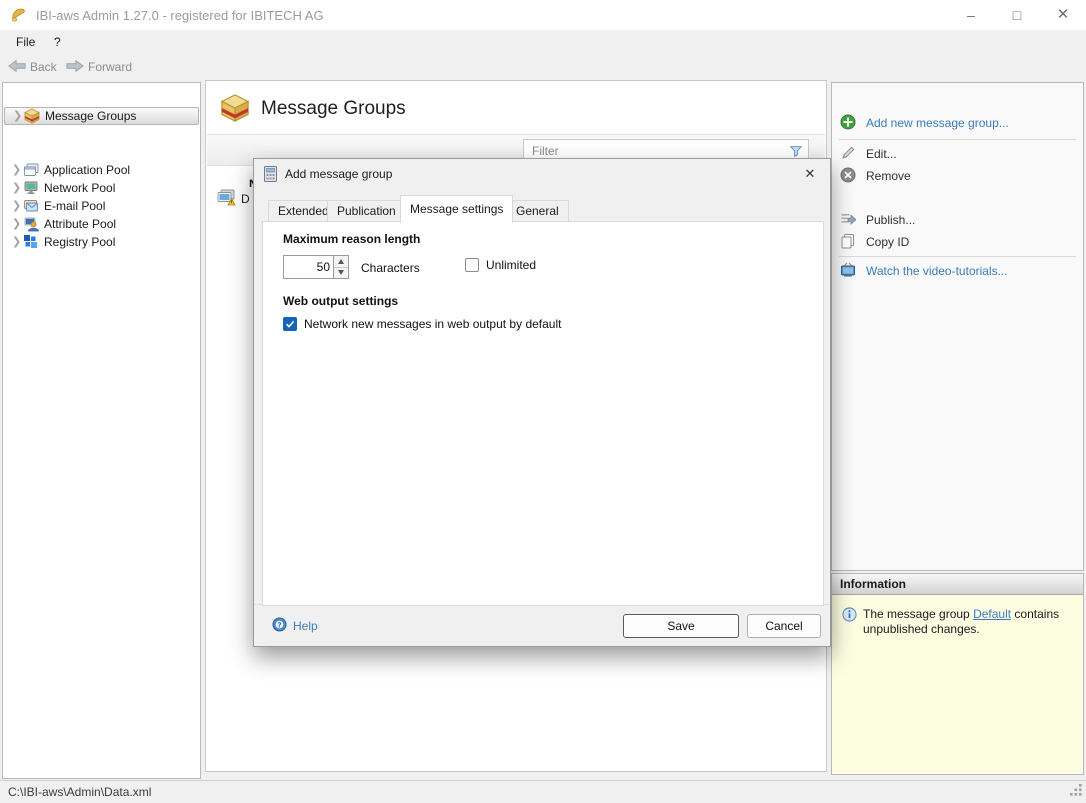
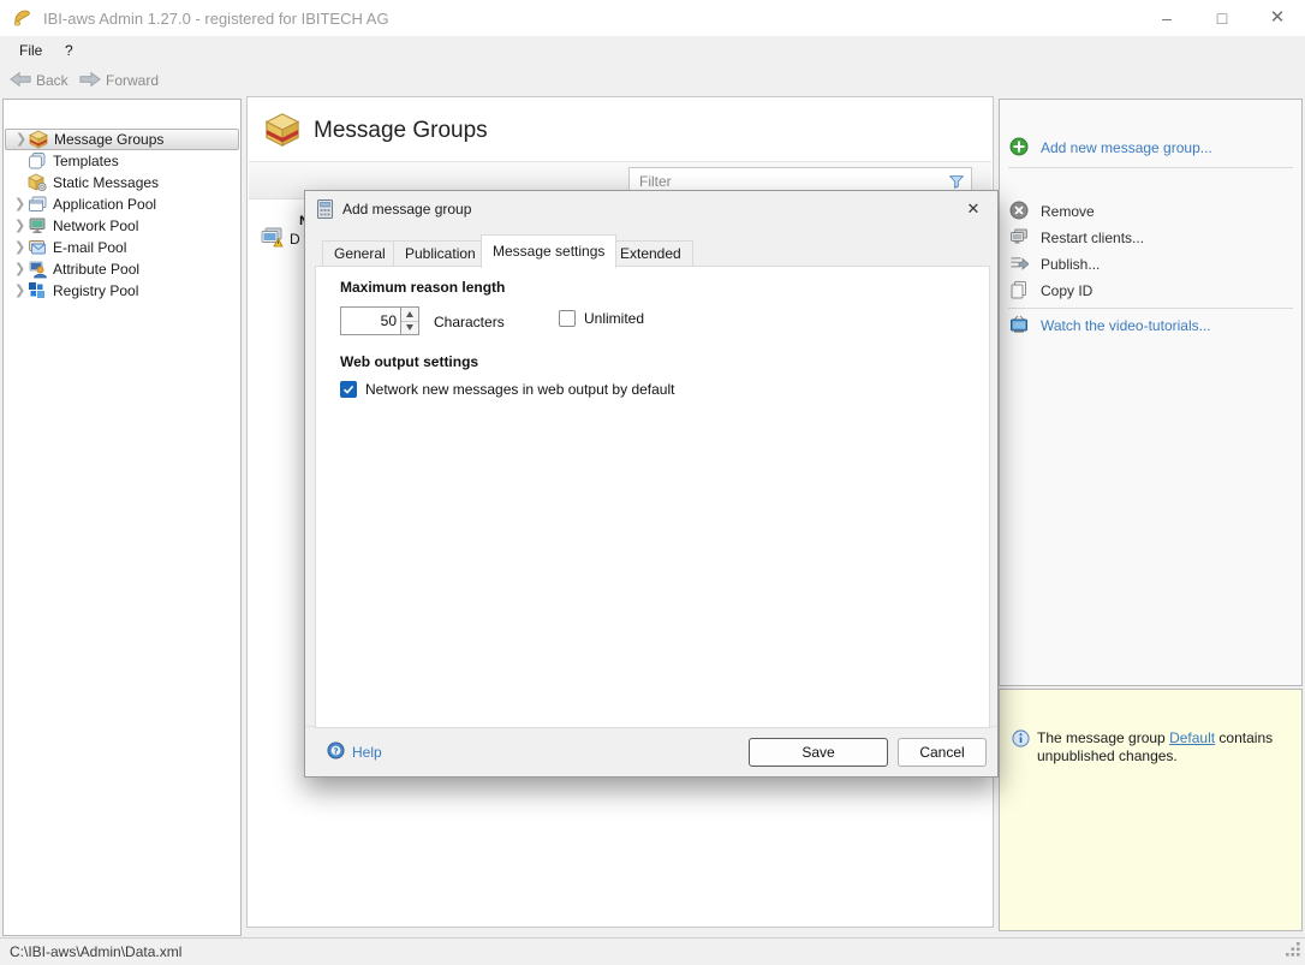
  IBI-aws Admin 1.27.0 - registered for IBITECH AG
  –
  □
  ✕
  File
  ?
  Back
  Forward
  ❯
  Message Groups
+ Templates
+ Static Messages
  ❯
  Application Pool
  ❯
  Network Pool
  ❯
  E-mail Pool
  ❯
  Attribute Pool
  ❯
  Registry Pool
  Message Groups
  Filter
  D
  Add new message group...
- Edit...
  Remove
+ Restart clients...
  Publish...
  Copy ID
  Watch the video-tutorials...
- Information
  The message group Default contains unpublished changes.
  C:\IBI-aws\Admin\Data.xml
  Add message group
  ✕
- Extended
+ General
  Publication
  Message settings
- General
+ Extended
  Maximum reason length
  50
  Characters
  Unlimited
  Web output settings
  Network new messages in web output by default
  ?
  Help
  Save
  Cancel
